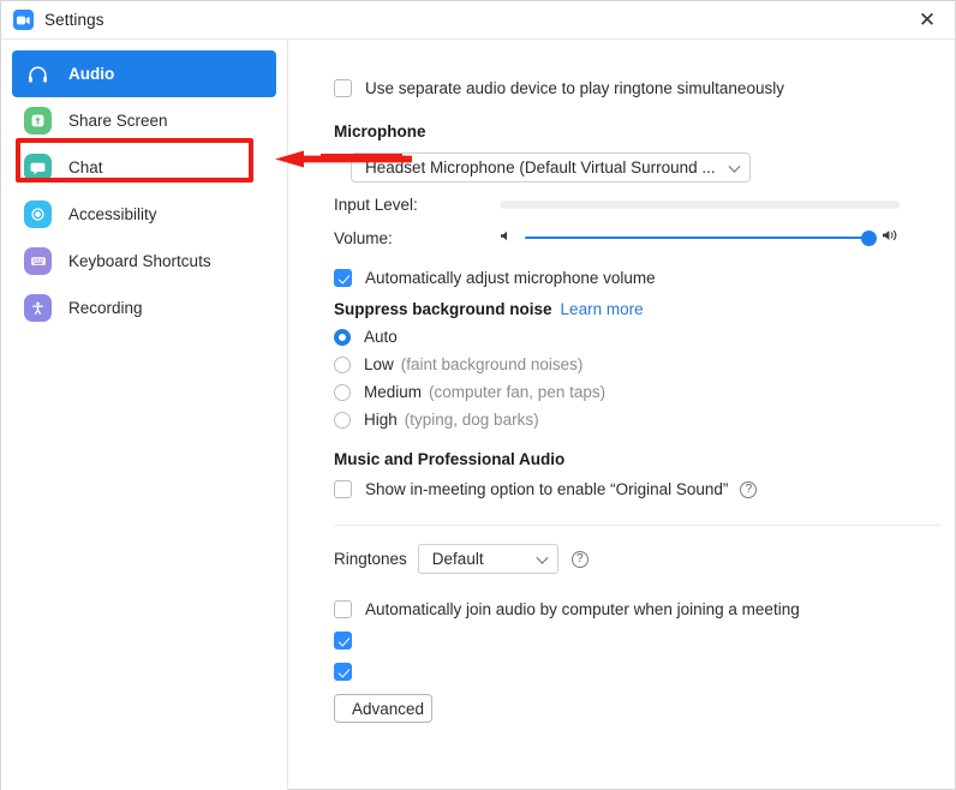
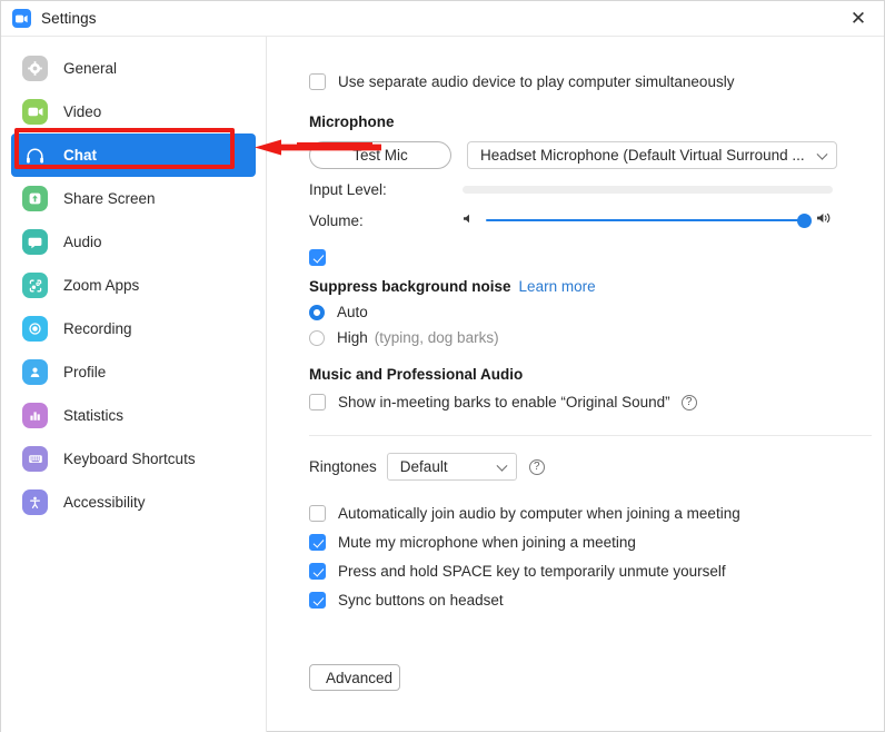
  Settings
  ✕
+ General
+ Video
- Audio
+ Chat
  Share Screen
- Chat
+ Audio
+ Zoom Apps
- Accessibility
+ Recording
+ Profile
+ Statistics
  Keyboard Shortcuts
- Recording
+ Accessibility
- Use separate audio device to play ringtone simultaneously
+ Use separate audio device to play computer simultaneously
  Microphone
+ Test Mic
  Headset Microphone (Default Virtual Surround ...
  Input Level:
  Volume:
- Automatically adjust microphone volume
  Suppress background noise
  Learn more
  Auto
- Low
- (faint background noises)
- Medium
- (computer fan, pen taps)
  High
  (typing, dog barks)
  Music and Professional Audio
- Show in-meeting option to enable “Original Sound”
+ Show in-meeting barks to enable “Original Sound”
  ?
  Ringtones
  Default
  ?
  Automatically join audio by computer when joining a meeting
+ Mute my microphone when joining a meeting
+ Press and hold SPACE key to temporarily unmute yourself
+ Sync buttons on headset
  Advanced
